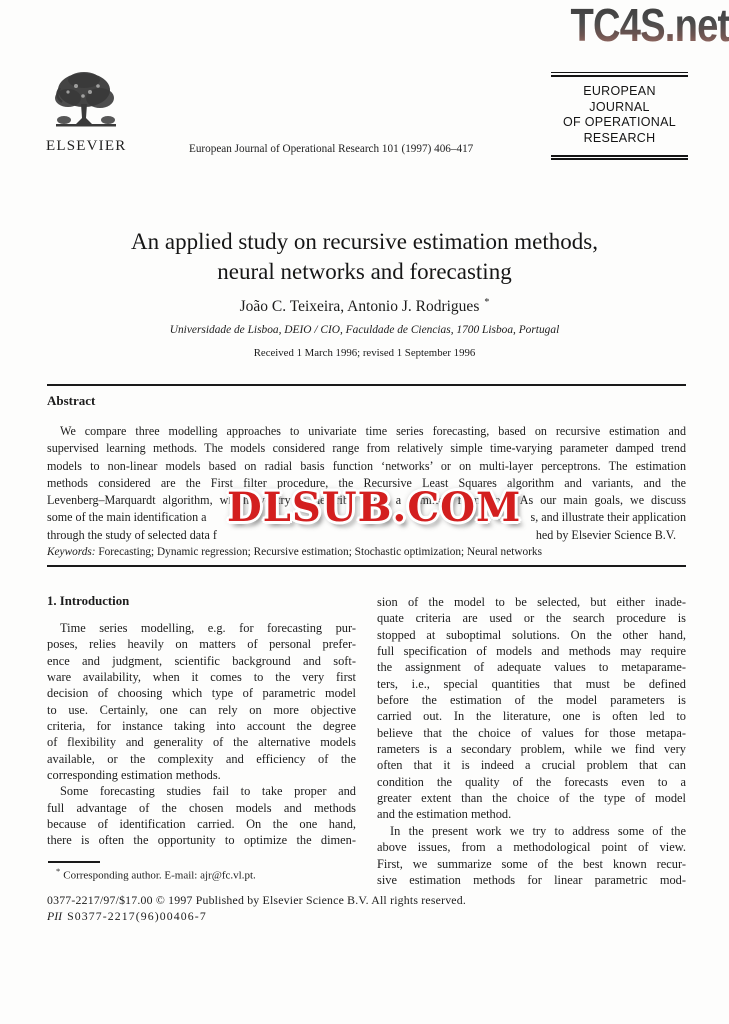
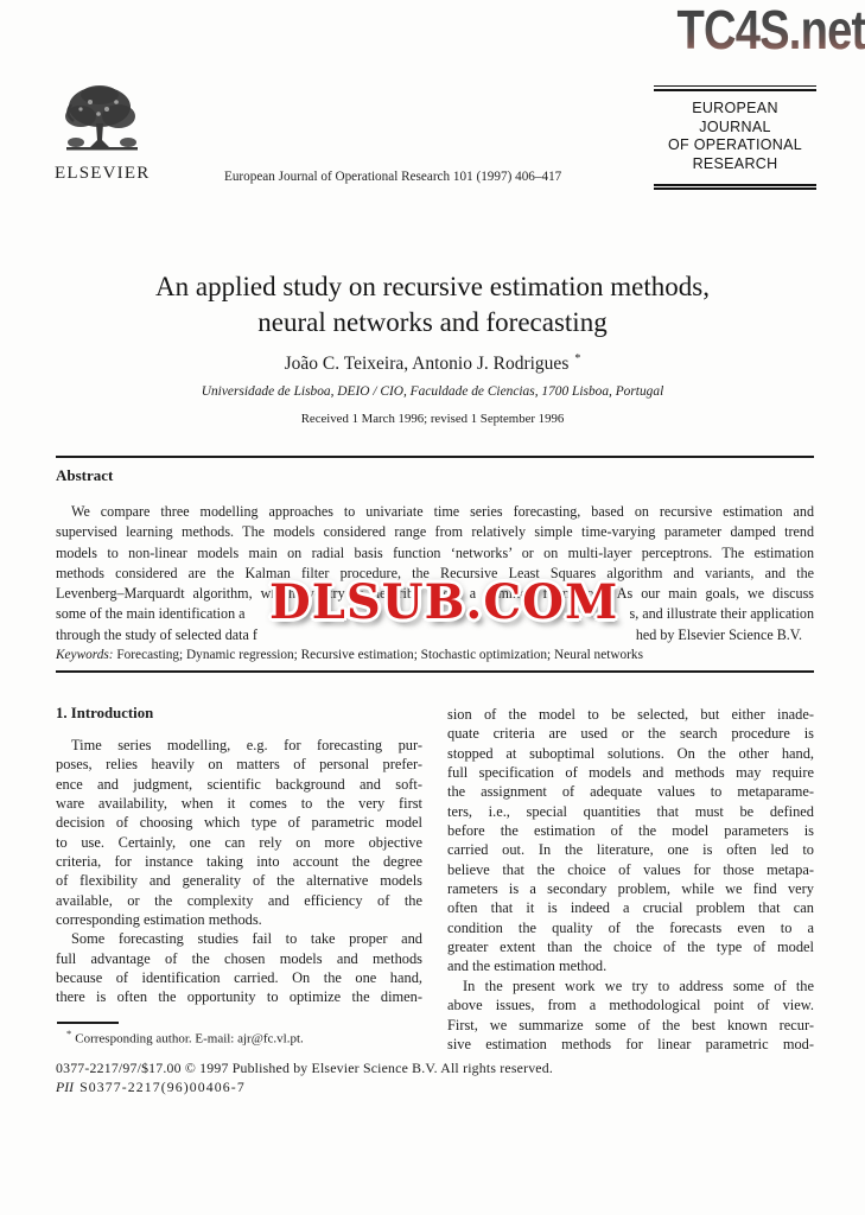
  TC4S.net
  ELSEVIER
  European Journal of Operational Research 101 (1997) 406–417
  EUROPEAN
  JOURNAL
  OF OPERATIONAL
  RESEARCH
  An applied study on recursive estimation methods,
  neural networks and forecasting
  João C. Teixeira, Antonio J. Rodrigues *
  Universidade de Lisboa, DEIO / CIO, Faculdade de Ciencias, 1700 Lisboa, Portugal
  Received 1 March 1996; revised 1 September 1996
  Abstract
  We compare three modelling approaches to univariate time series forecasting, based on recursive estimation and
  supervised learning methods. The models considered range from relatively simple time-varying parameter damped trend
- models to non-linear models based on radial basis function ‘networks’ or on multi-layer perceptrons. The estimation
+ models to non-linear models main on radial basis function ‘networks’ or on multi-layer perceptrons. The estimation
- methods considered are the First filter procedure, the Recursive Least Squares algorithm and variants, and the
+ methods considered are the Kalman filter procedure, the Recursive Least Squares algorithm and variants, and the
  Levenberg–Marquardt algorithm, which we try to describe under a common framework. As our main goals, we discuss
  some of the main identification a
  s, and illustrate their application
  through the study of selected data f
  hed by Elsevier Science B.V.
  DLSUB.COM
  Keywords: Forecasting; Dynamic regression; Recursive estimation; Stochastic optimization; Neural networks
  1. Introduction
  Time series modelling, e.g. for forecasting pur-
  poses, relies heavily on matters of personal prefer-
  ence and judgment, scientific background and soft-
  ware availability, when it comes to the very first
  decision of choosing which type of parametric model
  to use. Certainly, one can rely on more objective
  criteria, for instance taking into account the degree
  of flexibility and generality of the alternative models
  available, or the complexity and efficiency of the
  corresponding estimation methods.
  Some forecasting studies fail to take proper and
  full advantage of the chosen models and methods
  because of identification carried. On the one hand,
  there is often the opportunity to optimize the dimen-
  sion of the model to be selected, but either inade-
  quate criteria are used or the search procedure is
  stopped at suboptimal solutions. On the other hand,
  full specification of models and methods may require
  the assignment of adequate values to metaparame-
  ters, i.e., special quantities that must be defined
  before the estimation of the model parameters is
  carried out. In the literature, one is often led to
  believe that the choice of values for those metapa-
  rameters is a secondary problem, while we find very
  often that it is indeed a crucial problem that can
  condition the quality of the forecasts even to a
  greater extent than the choice of the type of model
  and the estimation method.
  In the present work we try to address some of the
  above issues, from a methodological point of view.
  First, we summarize some of the best known recur-
  sive estimation methods for linear parametric mod-
  * Corresponding author. E-mail: ajr@fc.vl.pt.
  0377-2217/97/$17.00 © 1997 Published by Elsevier Science B.V. All rights reserved.
  PII S0377-2217(96)00406-7
